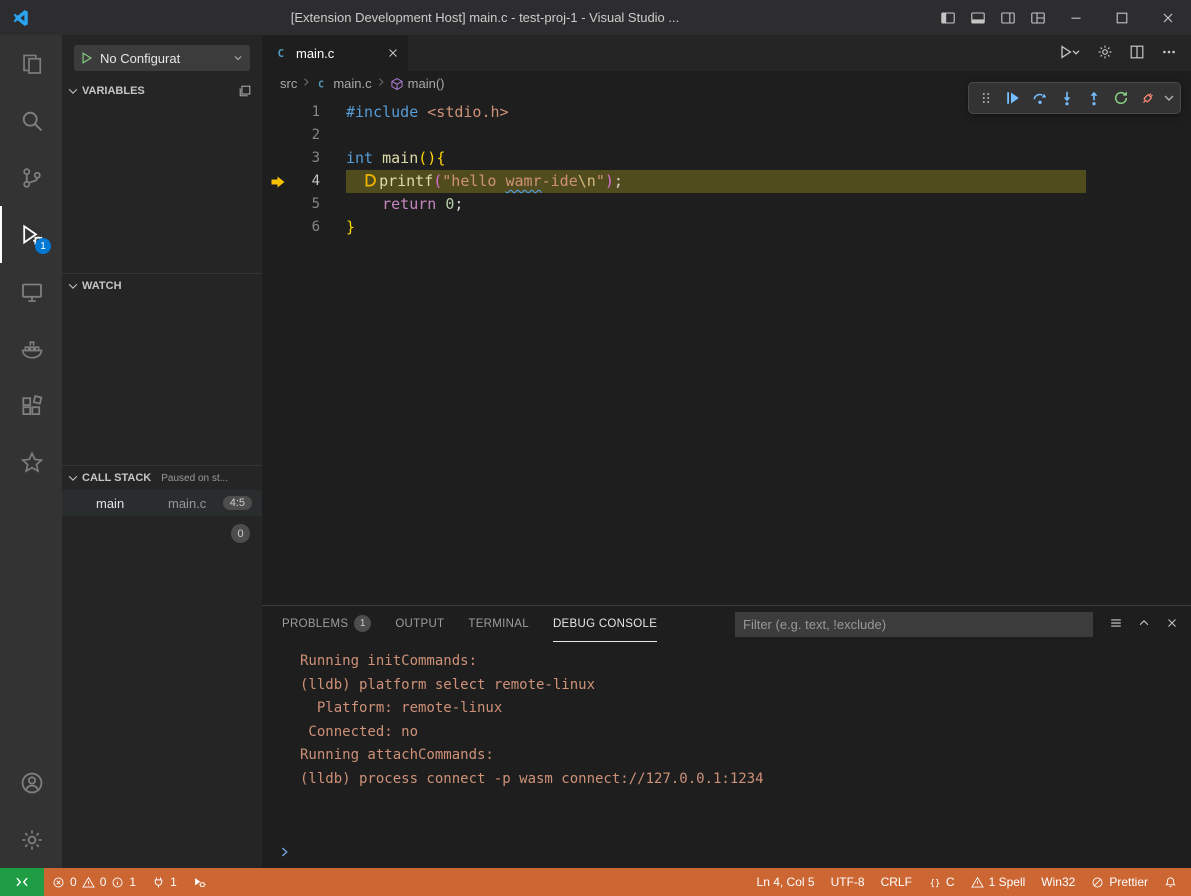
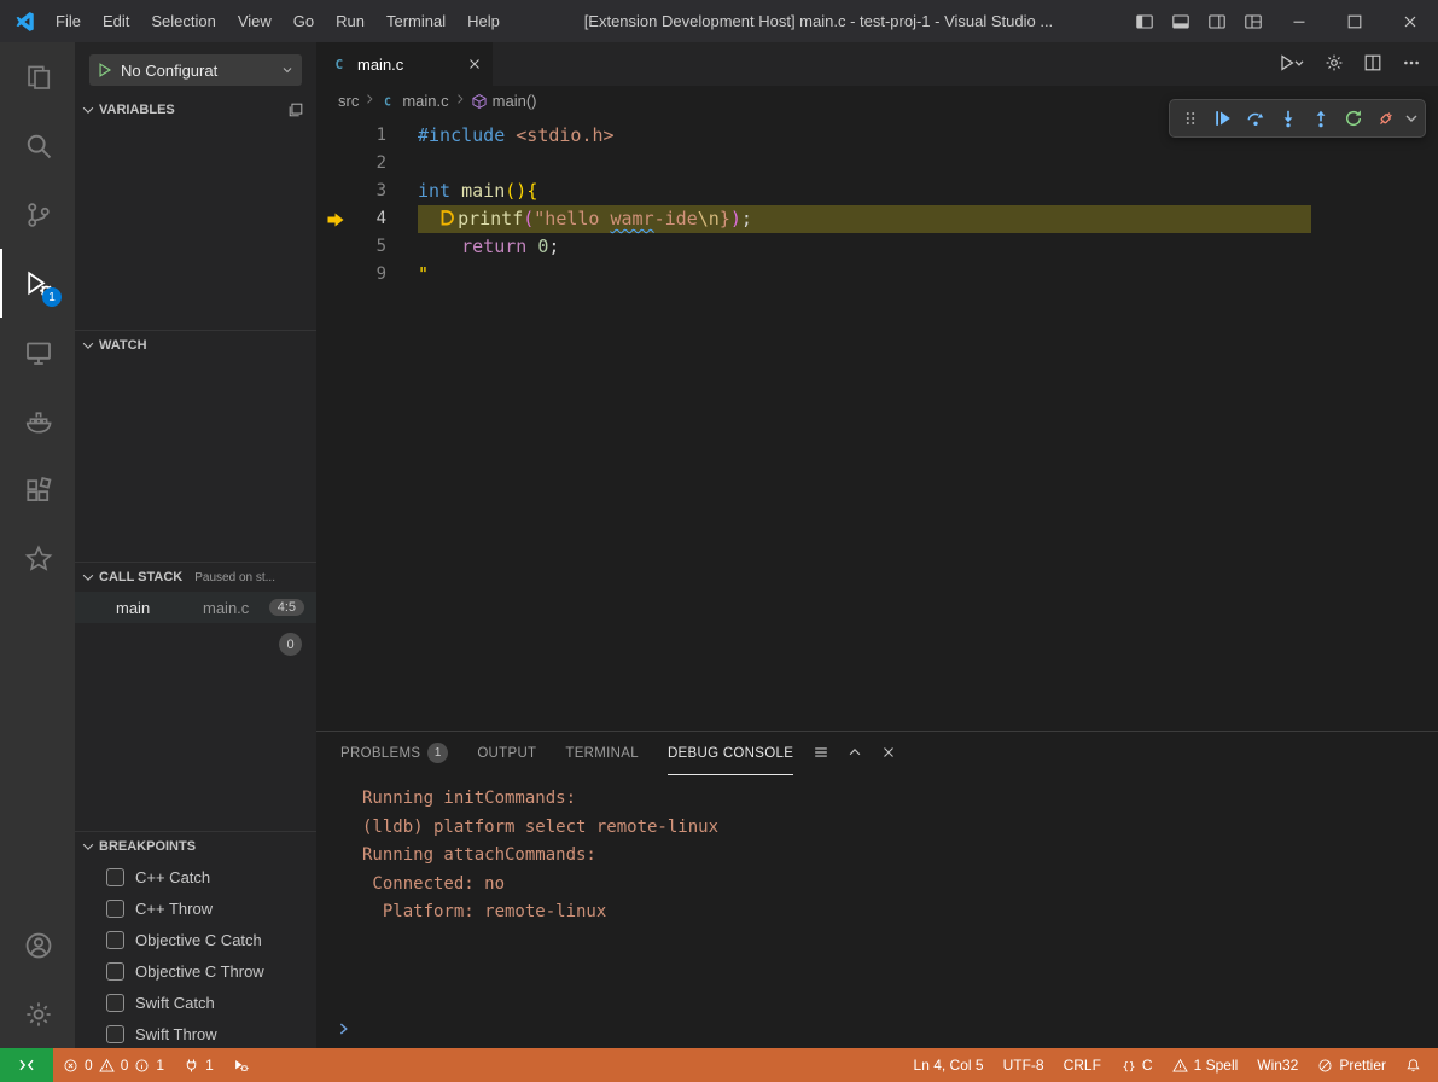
+ File
+ Edit
+ Selection
+ View
+ Go
+ Run
+ Terminal
+ Help
  [Extension Development Host] main.c - test-proj-1 - Visual Studio ...
  1
  No Configurat
  VARIABLES
  WATCH
  CALL STACK
  Paused on st...
  main
  main.c
  4:5
  0
+ BREAKPOINTS
+ C++ Catch
+ C++ Throw
+ Objective C Catch
+ Objective C Throw
+ Swift Catch
+ Swift Throw
  C
  main.c
  src
  C
  main.c
  main()
  1
  #include <stdio.h>
  2
  3
  int main(){
  4
- printf("hello wamr-ide\n");
+ printf("hello wamr-ide\n});
  5
  return 0;
- 6
+ 9
- }
+ "
  PROBLEMS
  1
  OUTPUT
  TERMINAL
  DEBUG CONSOLE
- Filter (e.g. text, !exclude)
  Running initCommands:
  (lldb) platform select remote-linux
- Platform: remote-linux
+ Running attachCommands:
  Connected: no
- Running attachCommands:
+ Platform: remote-linux
- (lldb) process connect -p wasm connect://127.0.0.1:1234
  0
  0
  1
  1
  Ln 4, Col 5
  UTF-8
  CRLF
  {}
  C
  1 Spell
  Win32
  Prettier
